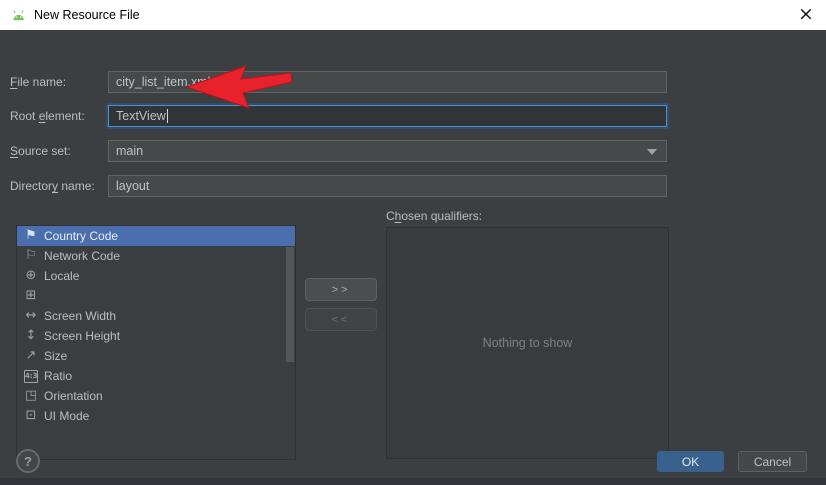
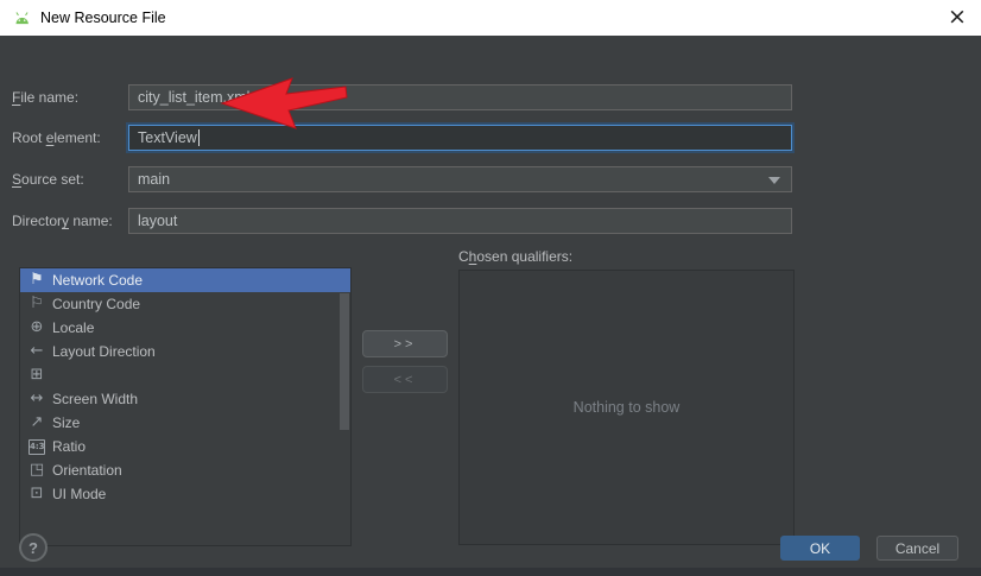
  New Resource File
  ×
  File name:
  city_list_item.x
  Root element:
  TextView
  Source set:
  main
  Directory name:
  layout
  Chosen qualifiers:
  ⚑
- Country Code
+ Network Code
  ⚐
- Network Code
+ Country Code
  ⊕
  Locale
+ ←
+ Layout Direction
  ⊞
  ↔
  Screen Width
- ↕
- Screen Height
  ↗
  Size
  4:3
  Ratio
  ◳
  Orientation
  ⊡
  UI Mode
  >>
  <<
  Nothing to show
  ?
  OK
  Cancel
